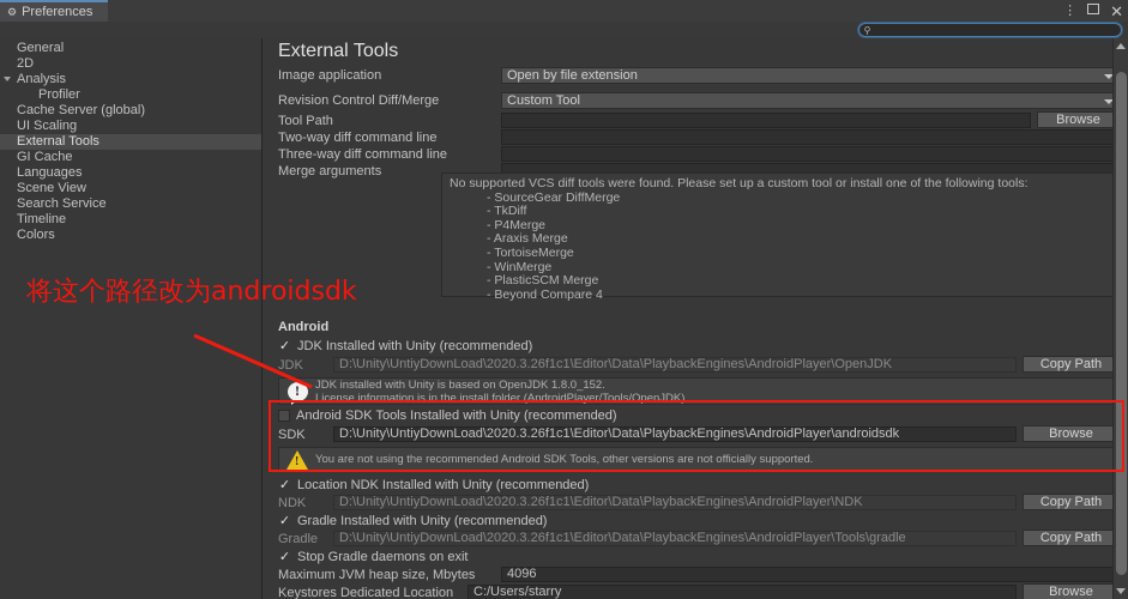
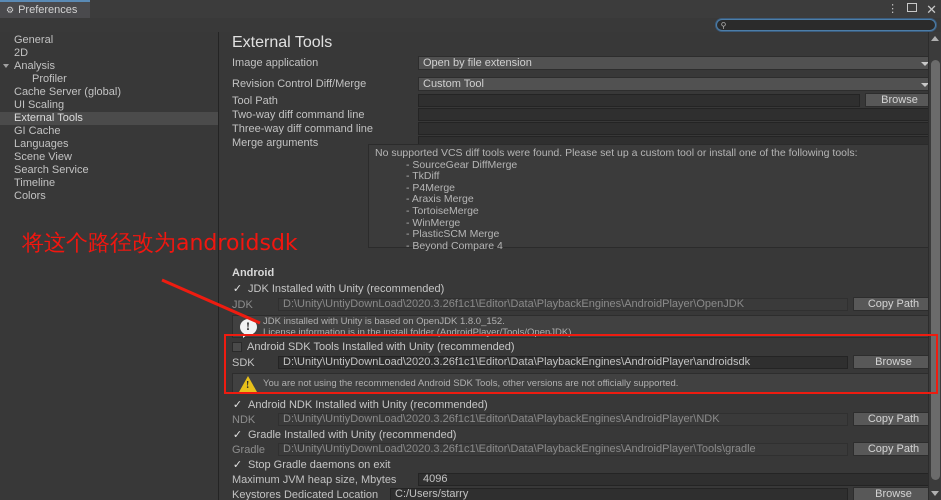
  ⚙
  Preferences
  ⋮
  ✕
  ⚲
  General
  2D
  Analysis
  Profiler
  Cache Server (global)
  UI Scaling
  External Tools
  GI Cache
  Languages
  Scene View
  Search Service
  Timeline
  Colors
  External Tools
  Image application
  Open by file extension
  Revision Control Diff/Merge
  Custom Tool
  Tool Path
  Browse
  Two-way diff command line
  Three-way diff command line
  Merge arguments
  No supported VCS diff tools were found. Please set up a custom tool or install one of the following tools:
  - SourceGear DiffMerge
  - TkDiff
  - P4Merge
  - Araxis Merge
  - TortoiseMerge
  - WinMerge
  - PlasticSCM Merge
  - Beyond Compare 4
  Android
  ✓
  JDK Installed with Unity (recommended)
  JDK
  D:\Unity\UntiyDownLoad\2020.3.26f1c1\Editor\Data\PlaybackEngines\AndroidPlayer\OpenJDK
  Copy Path
  !
  JDK installed with Unity is based on OpenJDK 1.8.0_152.
  License information is in the install folder (AndroidPlayer/Tools/OpenJDK).
  Android SDK Tools Installed with Unity (recommended)
  SDK
  D:\Unity\UntiyDownLoad\2020.3.26f1c1\Editor\Data\PlaybackEngines\AndroidPlayer\androidsdk
  Browse
  You are not using the recommended Android SDK Tools, other versions are not officially supported.
  ✓
- Location NDK Installed with Unity (recommended)
+ Android NDK Installed with Unity (recommended)
  NDK
  D:\Unity\UntiyDownLoad\2020.3.26f1c1\Editor\Data\PlaybackEngines\AndroidPlayer\NDK
  Copy Path
  ✓
  Gradle Installed with Unity (recommended)
  Gradle
  D:\Unity\UntiyDownLoad\2020.3.26f1c1\Editor\Data\PlaybackEngines\AndroidPlayer\Tools\gradle
  Copy Path
  ✓
  Stop Gradle daemons on exit
  Maximum JVM heap size, Mbytes
  4096
  Keystores Dedicated Location
  C:/Users/starry
  Browse
  将这个路径改为androidsdk
